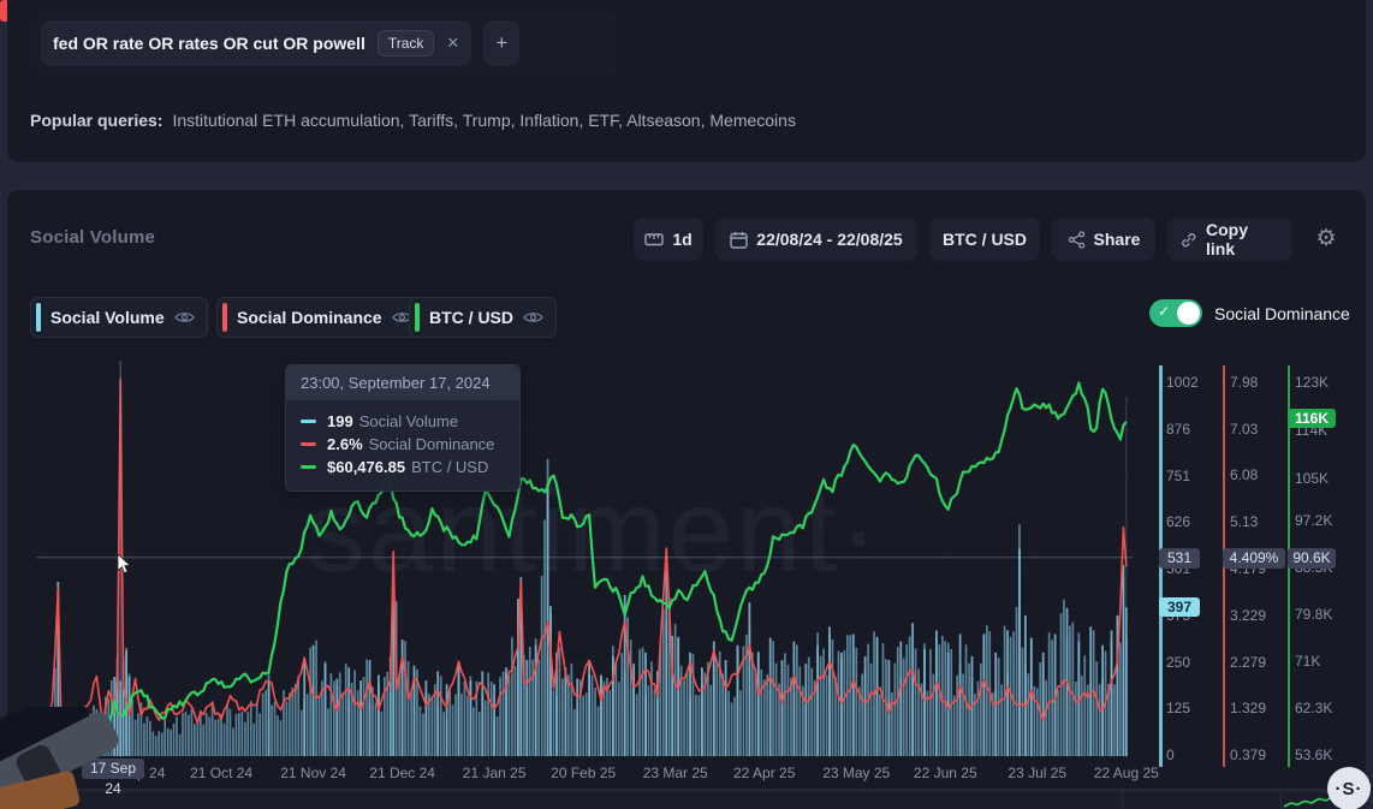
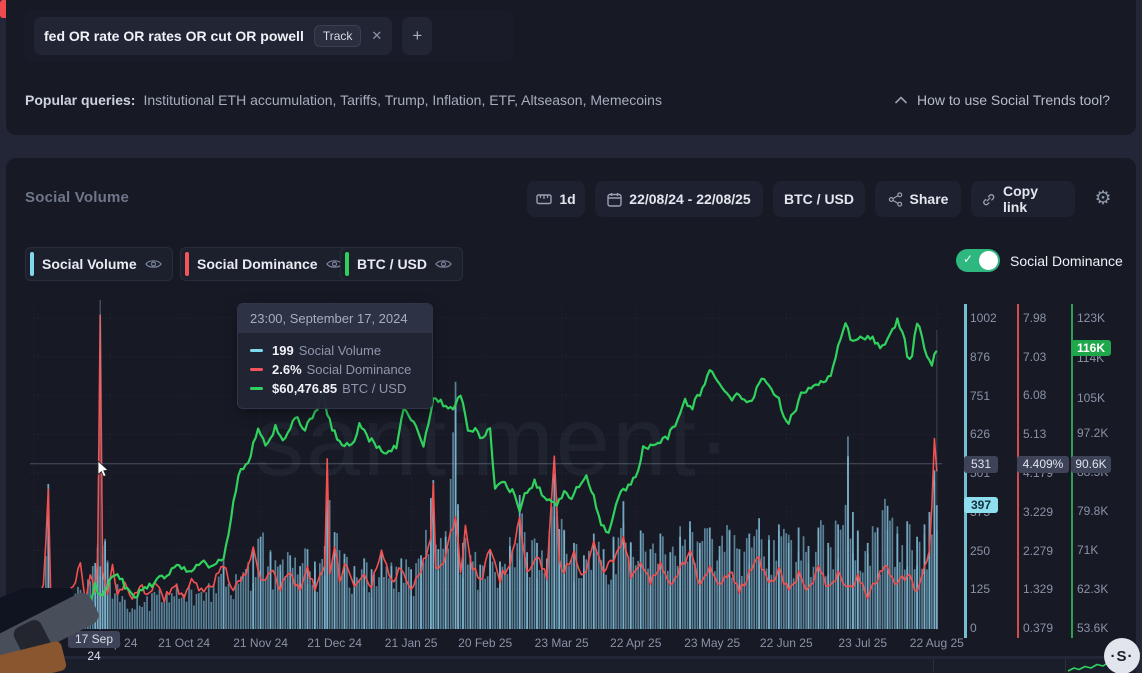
  fed OR rate OR rates OR cut OR powell
  Track
  ✕
  +
  Popular queries:
  Institutional ETH accumulation, Tariffs, Trump, Inflation, ETF, Altseason, Memecoins
+ How to use Social Trends tool?
  Social Volume
  1d
  22/08/24 - 22/08/25
  BTC / USD
  Share
  Copy link
  ⚙
  Social Volume
  Social Dominance
  BTC / USD
  ✓
  Social Dominance
  santiment·
  531
  4.409%
  90.6K
  397
  116K
  17 Sep 24
  23:00, September 17, 2024
  199
  Social Volume
  2.6%
  Social Dominance
  $60,476.85
  BTC / USD
  ·S·
  1002
  876
  751
  626
  501
  250
  125
  0
  7.98
  7.03
  6.08
  5.13
  4.179
  3.229
  2.279
  1.329
  0.379
  123K
  114K
  105K
  97.2K
  79.8K
  71K
  62.3K
  53.6K
  21 Oct 24
  21 Nov 24
  21 Dec 24
  21 Jan 25
  20 Feb 25
  23 Mar 25
  22 Apr 25
  23 May 25
  22 Jun 25
  23 Jul 25
  22 Aug 25
